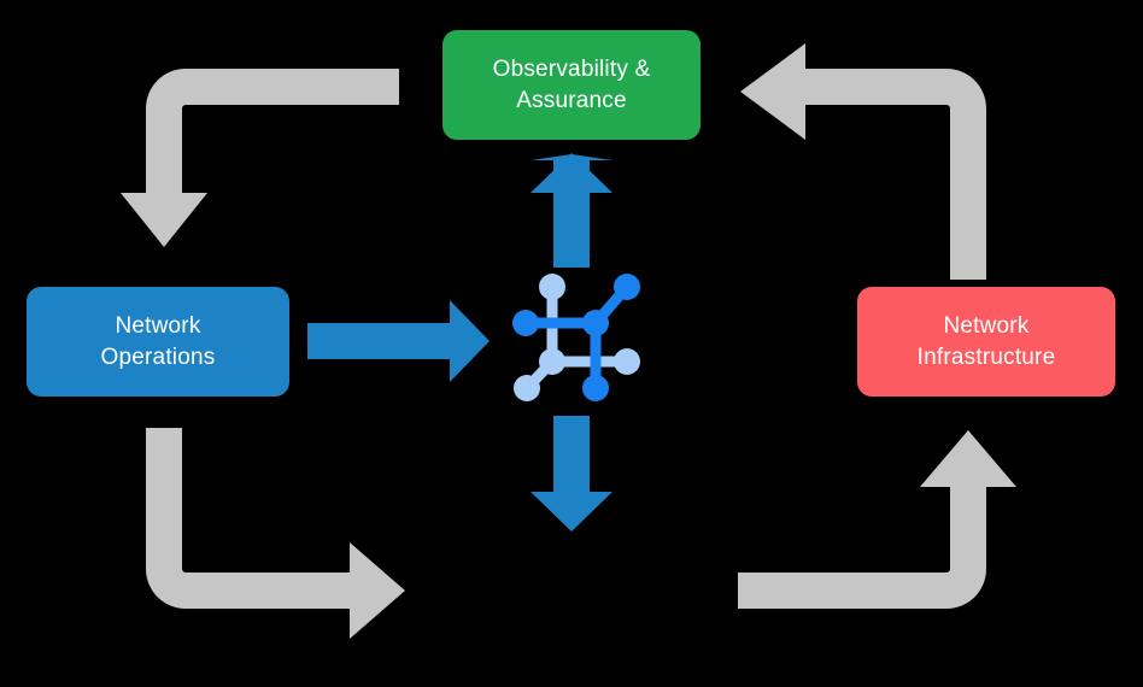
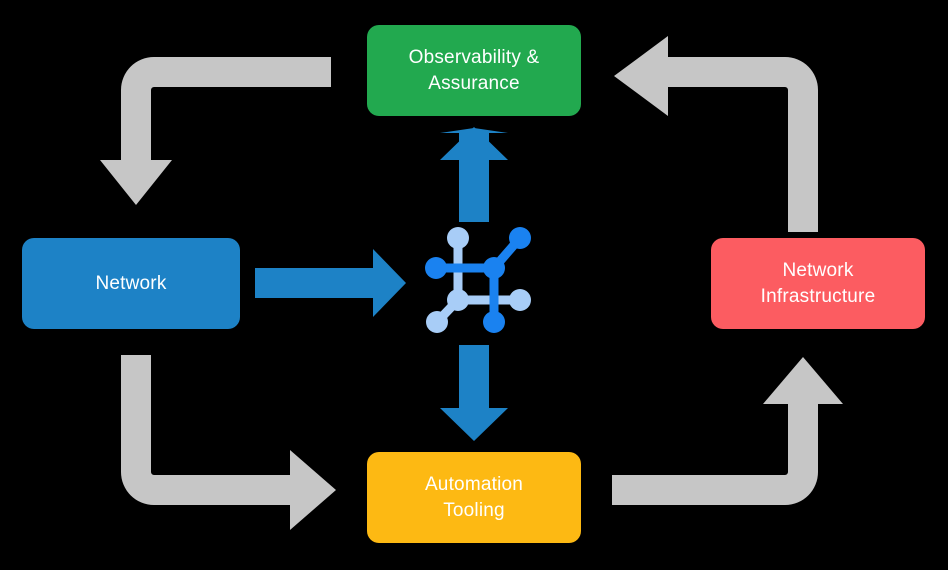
  Observability &
  Assurance
  Network
- Operations
  Network
  Infrastructure
+ Automation
+ Tooling
